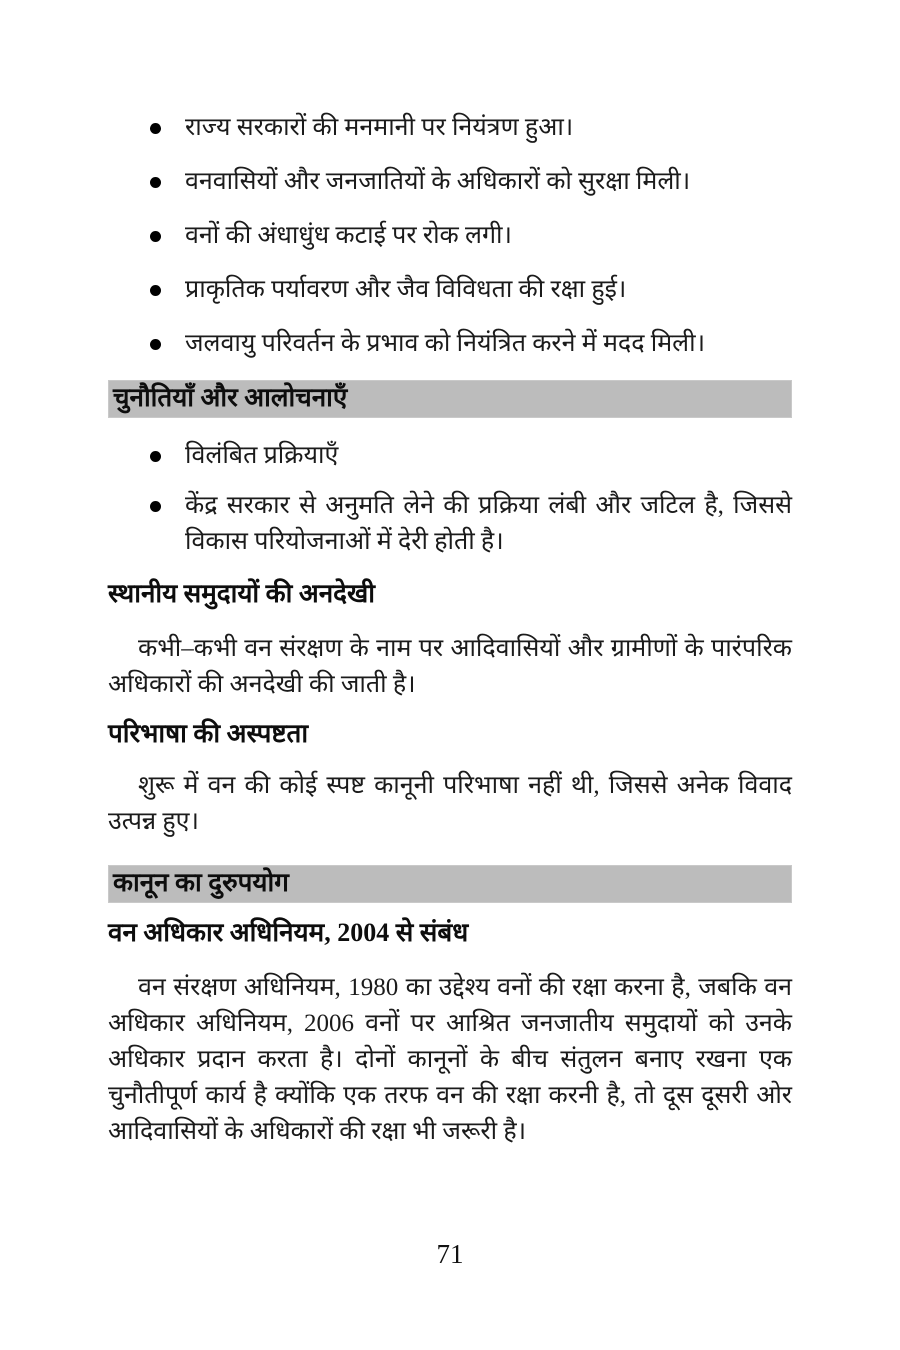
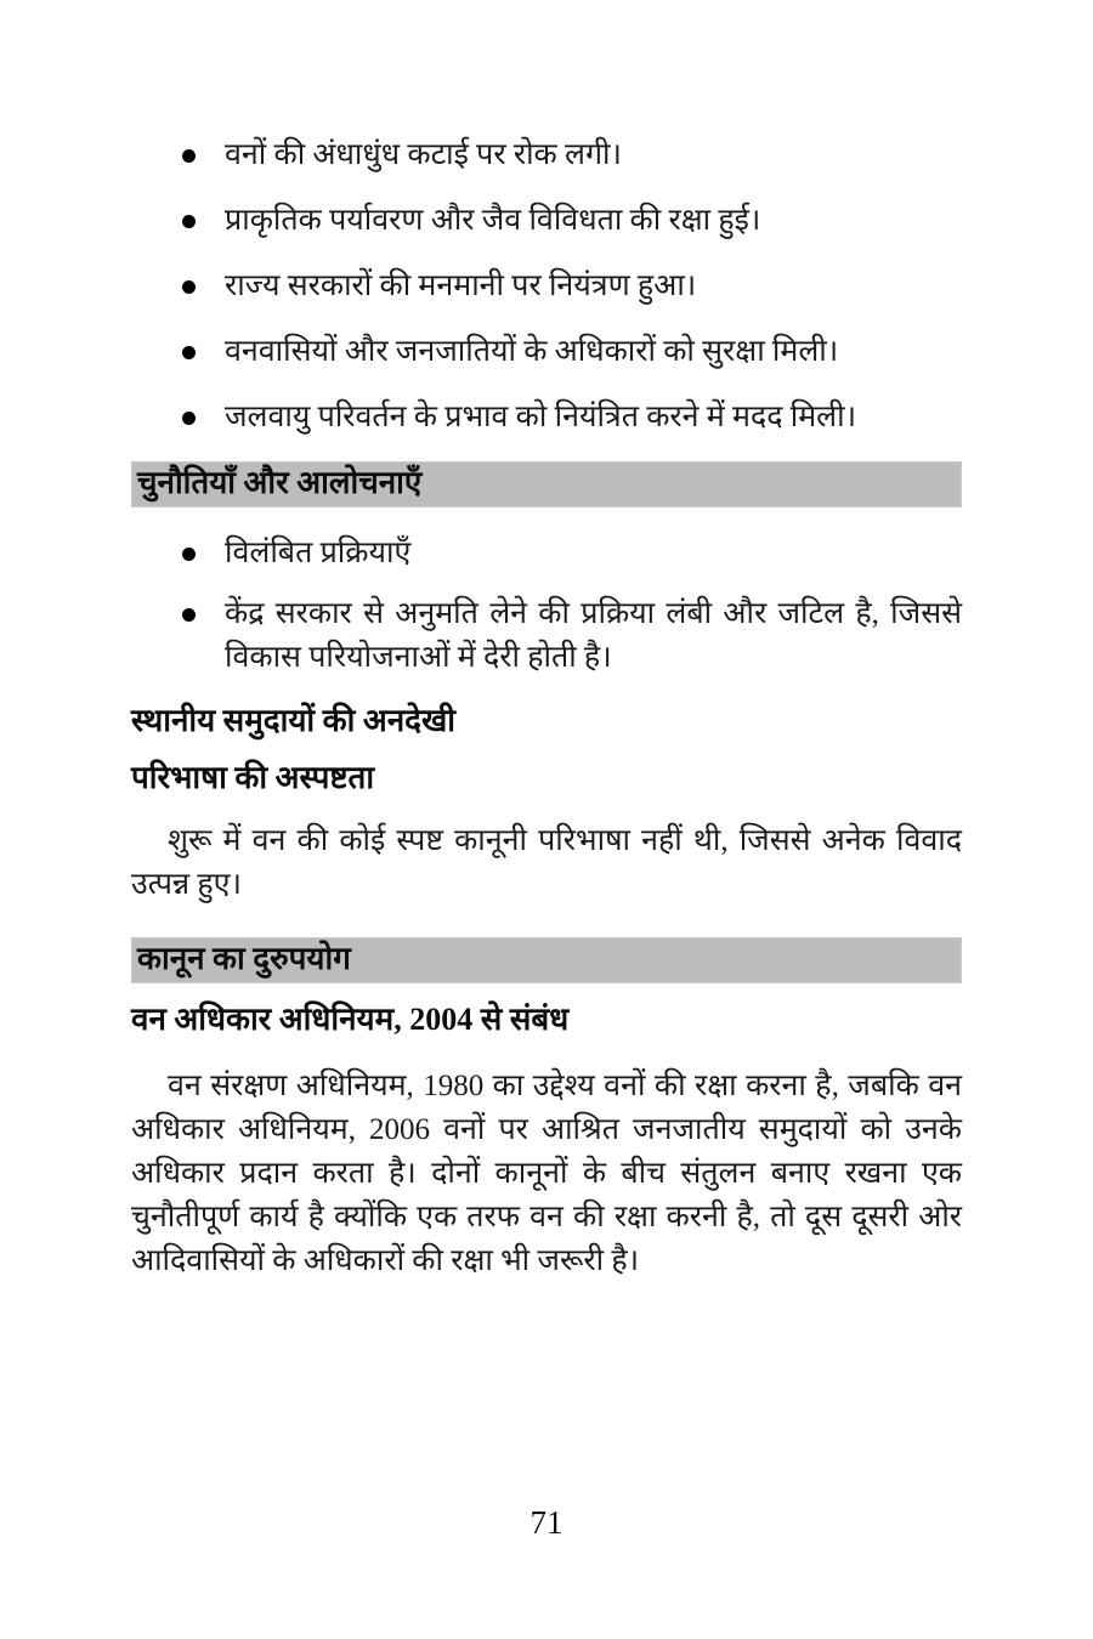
- राज्य सरकारों की मनमानी पर नियंत्रण हुआ।
+ वनों की अंधाधुंध कटाई पर रोक लगी।
- वनवासियों और जनजातियों के अधिकारों को सुरक्षा मिली।
+ प्राकृतिक पर्यावरण और जैव विविधता की रक्षा हुई।
- वनों की अंधाधुंध कटाई पर रोक लगी।
+ राज्य सरकारों की मनमानी पर नियंत्रण हुआ।
- प्राकृतिक पर्यावरण और जैव विविधता की रक्षा हुई।
+ वनवासियों और जनजातियों के अधिकारों को सुरक्षा मिली।
  जलवायु परिवर्तन के प्रभाव को नियंत्रित करने में मदद मिली।
  चुनौतियाँ और आलोचनाएँ
  विलंबित प्रक्रियाएँ
  केंद्र सरकार से अनुमति लेने की प्रक्रिया लंबी और जटिल है, जिससे विकास परियोजनाओं में देरी होती है।
  स्थानीय समुदायों की अनदेखी
- कभी–कभी वन संरक्षण के नाम पर आदिवासियों और ग्रामीणों के पारंपरिक अधिकारों की अनदेखी की जाती है।
  परिभाषा की अस्पष्टता
  शुरू में वन की कोई स्पष्ट कानूनी परिभाषा नहीं थी, जिससे अनेक विवाद उत्पन्न हुए।
  कानून का दुरुपयोग
  वन अधिकार अधिनियम, 2004 से संबंध
  वन संरक्षण अधिनियम, 1980 का उद्देश्य वनों की रक्षा करना है, जबकि वन अधिकार अधिनियम, 2006 वनों पर आश्रित जनजातीय समुदायों को उनके अधिकार प्रदान करता है। दोनों कानूनों के बीच संतुलन बनाए रखना एक चुनौतीपूर्ण कार्य है क्योंकि एक तरफ वन की रक्षा करनी है, तो दूस दूसरी ओर आदिवासियों के अधिकारों की रक्षा भी जरूरी है।
  71
